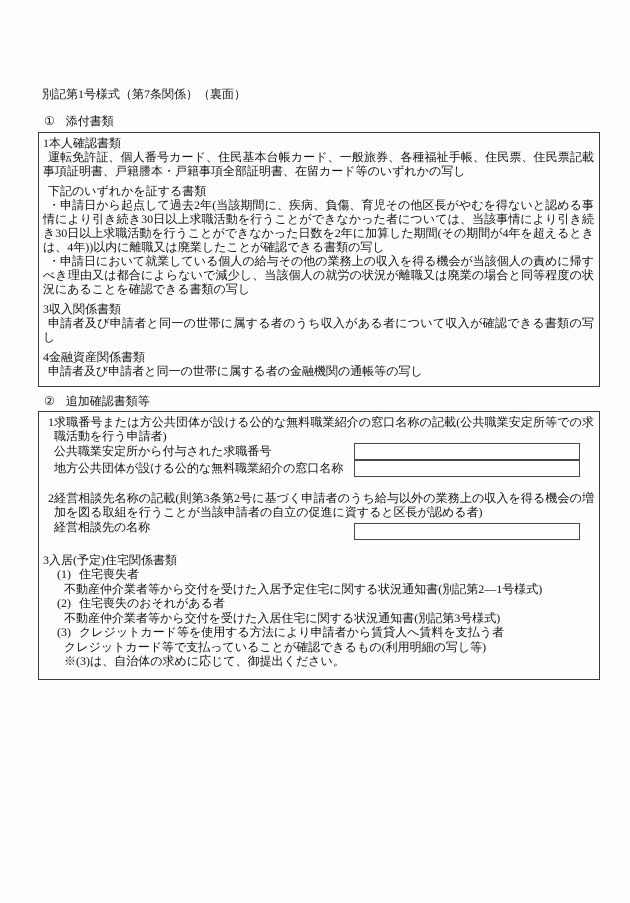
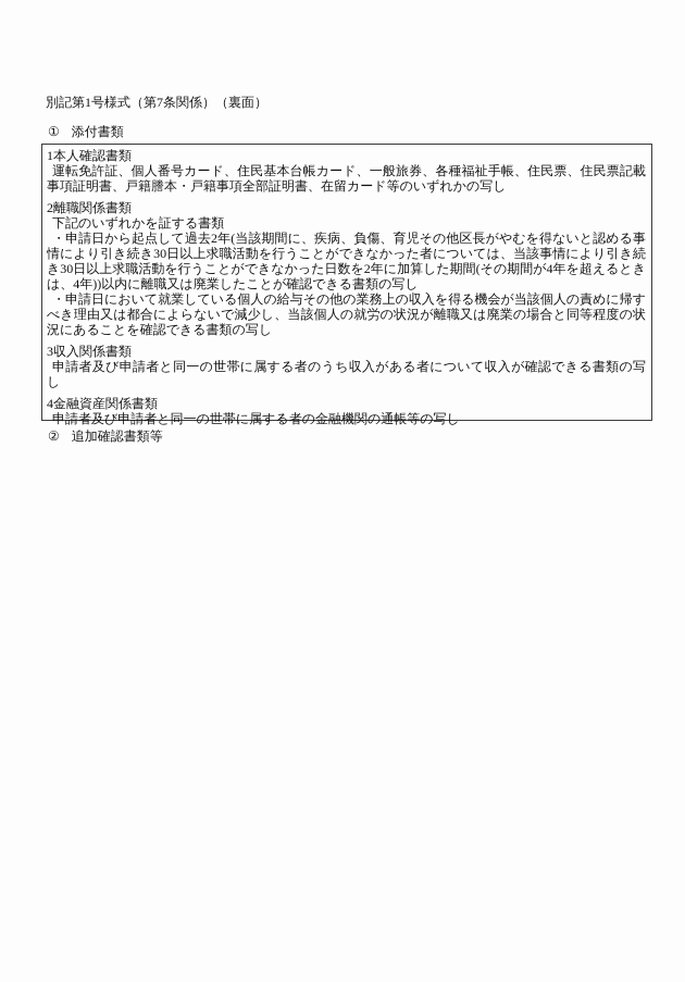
  別記第1号様式（第7条関係）（裏面）
  ① 添付書類
  1本人確認書類
  運転免許証、個人番号カード、住民基本台帳カード、一般旅券、各種福祉手帳、住民票、住民票記載事項証明書、戸籍謄本・戸籍事項全部証明書、在留カード等のいずれかの写し
+ 2離職関係書類
  下記のいずれかを証する書類
  ・申請日から起点して過去2年(当該期間に、疾病、負傷、育児その他区長がやむを得ないと認める事情により引き続き30日以上求職活動を行うことができなかった者については、当該事情により引き続き30日以上求職活動を行うことができなかった日数を2年に加算した期間(その期間が4年を超えるときは、4年))以内に離職又は廃業したことが確認できる書類の写し
  ・申請日において就業している個人の給与その他の業務上の収入を得る機会が当該個人の責めに帰すべき理由又は都合によらないで減少し、当該個人の就労の状況が離職又は廃業の場合と同等程度の状況にあることを確認できる書類の写し
  3収入関係書類
  申請者及び申請者と同一の世帯に属する者のうち収入がある者について収入が確認できる書類の写し
  4金融資産関係書類
  申請者及び申請者と同一の世帯に属する者の金融機関の通帳等の写し
  ② 追加確認書類等
- 1求職番号または方公共団体が設ける公的な無料職業紹介の窓口名称の記載(公共職業安定所等での求職活動を行う申請者)
- 公共職業安定所から付与された求職番号
- 地方公共団体が設ける公的な無料職業紹介の窓口名称
- 2経営相談先名称の記載(則第3条第2号に基づく申請者のうち給与以外の業務上の収入を得る機会の増加を図る取組を行うことが当該申請者の自立の促進に資すると区長が認める者)
- 経営相談先の名称
- 3入居(予定)住宅関係書類
- (1) 住宅喪失者
- 不動産仲介業者等から交付を受けた入居予定住宅に関する状況通知書(別記第2―1号様式)
- (2) 住宅喪失のおそれがある者
- 不動産仲介業者等から交付を受けた入居住宅に関する状況通知書(別記第3号様式)
- (3) クレジットカード等を使用する方法により申請者から賃貸人へ賃料を支払う者
- クレジットカード等で支払っていることが確認できるもの(利用明細の写し等)
- ※(3)は、自治体の求めに応じて、御提出ください。
